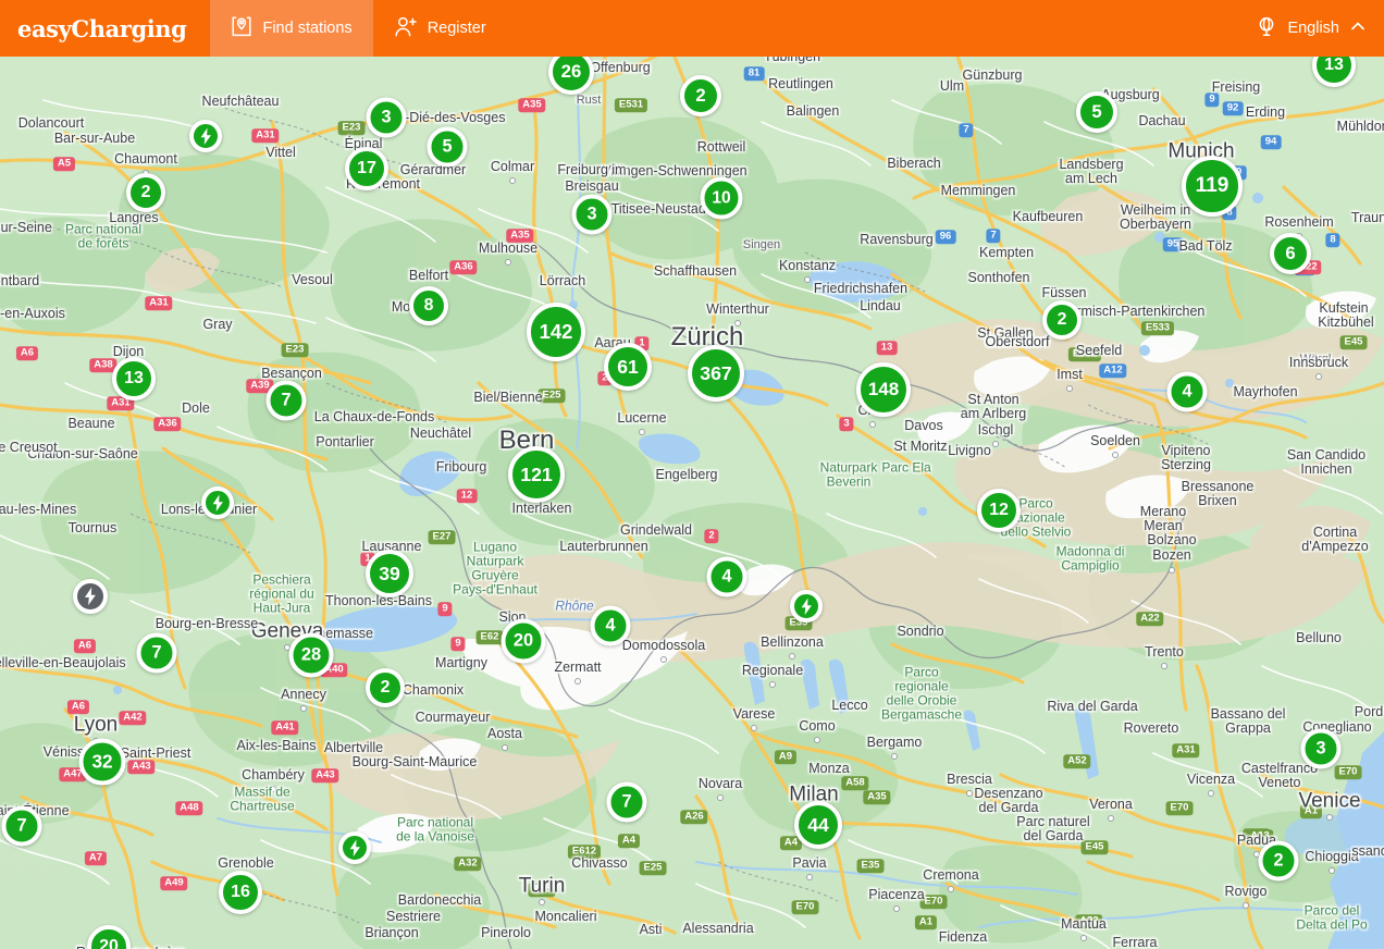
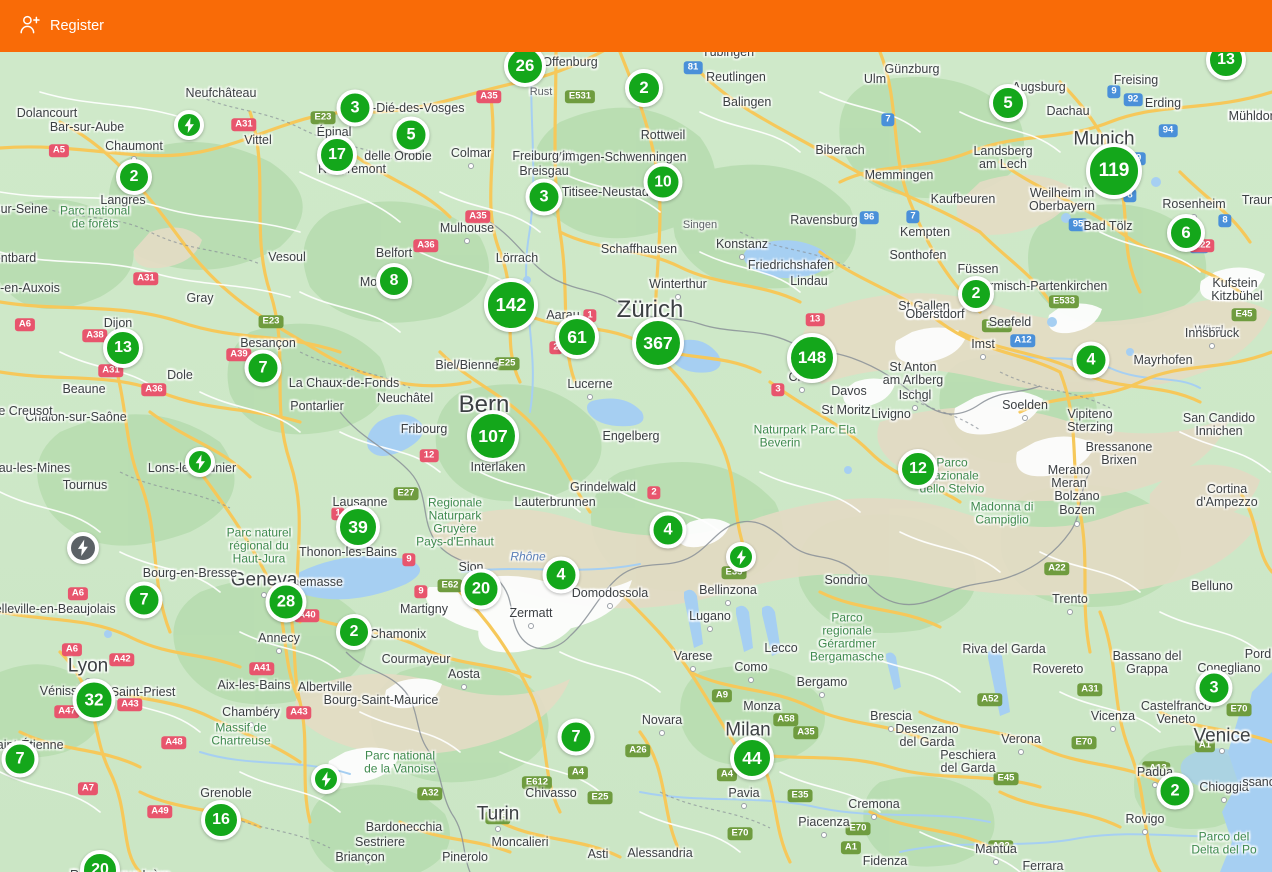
- easyCharging
- Find stations
  Register
- English
  A5
  A31
  E23
  A35
  E531
  81
  7
  9
  92
  94
  8
  95
  8
  A6
  A38
  A31
  A35
  A36
  A31
  E23
  A39
  A36
  E25
  1
  2
  3
  13
  96
  7
  E532
  E533
  A12
  E45
  12
  E27
  1
  9
  9
  E62
  2
  A26
  A9
  A4
  A58
  A35
  E70
  A22
  E70
  E45
  A52
  E70
  A22
  A31
  A1
  E35
  E25
  E612
  A4
  A55
  A32
  A43
  A41
  A42
  A43
  A6
  A6
  A47
  A48
  A7
  A49
  A1
  E70
  A13
  Tübingen
  Reutlingen
  Günzburg
  Ulm
  Freising
  ugsburg
  Erding
  Dachau
  Mühldo
  Munich
  Neufchâteau
  Dolancourt
  -Dié-des-Vosges
  Offenburg
  Rust
  Colmar
  Épinal
- Gérardmer
+ delle Orobie
  Bar-sur-Aube
  Vittel
  Chaumont
  Balingen
  Rottweil
  Villingen-Schwenningen
  Freiburg im
  Breisgau
  Titisee-Neustad
  Biberach
  Memmingen
  Landsberg
  am Lech
  Kaufbeuren
  Weilheim in
  Oberbayern
  Bad Tölz
  Rosenheim
  Traun
  Langres
  Parc national
  de forêts
  ur-Seine
  Mulhouse
  Lörrach
  Schaffhausen
  Konstanz
  Ravensburg
  Singen
  Kempten
  Friedrichshafen
  Lindau
  Sonthofen
  Füssen
  misch-Partenkirchen
  Kufstein
  Kitzbühel
  Wörgl
  Seefeld
  Innsbruck
  Oberstdorf
  Imst
  St Gallen
  Winterthur
  Zürich
  Besançon
  Vesoul
  Belfort
  Gray
  Dijon
  -en-Auxois
  ntbard
  Dole
  Beaune
  La Chaux-de-Fonds
  Biel/Bienne
  Neuchâtel
  Bern
  Lucerne
  Davos
  St Anton
  am Arlberg
  Ischgl
  Soelden
  Vipiteno
  Sterzing
  Mayrhofen
  Brixen
  Bressanone
  San Candido
  Innichen
  Merano
  Meran
  Bolzano
  Bozen
  Cortina
  d'Ampezzo
  Naturpark
  Beverin
  Parc Ela
  Parco
  azionale
  dello Stelvio
  Madonna di
  Campiglio
  St Moritz
  Livigno
  Engelberg
  Interlaken
  Fribourg
  Grindelwald
  Lauterbrunnen
  Lausanne
- Lugano
+ Regionale
  Naturpark
  Gruyère
  Pays-d'Enhaut
  Thonon-les-Bains
  Sion
  Rhône
  Zermatt
  Domodossola
  Bellinzona
  Sondrio
- Regionale
+ Lugano
  Lecco
  Como
  Varese
  Parco
  regionale
- delle Orobie
+ Gérardmer
  Bergamasche
  Bergamo
  Trento
  Belluno
  Riva del Garda
  Rovereto
  Bassano del
  Grappa
  Conegliano
  Vicenza
  Castelfranco
  Veneto
  Venice
  Padu
  Chioggia
  Rovigo
  Parco del
  Delta del Po
  Ferrara
  Verona
  Brescia
  Desenzano
  del Garda
- Parc naturel
+ Peschiera
  del Garda
  Milan
  Monza
  Novara
  Pavia
  Piacenza
  Cremona
  Mantua
  Fidenza
  Turin
  Chivasso
  Moncalieri
  Asti
  Alessandria
  Pinerolo
  Bardonecchia
  Sestriere
  Briançon
  Aosta
  Courmayeur
  Chamonix
  Martigny
  Bourg-Saint-Maurice
  Albertville
  Aix-les-Bains
  Chambéry
  Annecy
  nemasse
  Geneva
- Peschiera
+ Parc naturel
  régional du
  Haut-Jura
  au-les-Mines
  Chalon-sur-Saône
  e Creusot
  Tournus
  Bourg-en-Bresse
  lleville-en-Beaujolais
  Lyon
  Saint-Priest
  Grenoble
  Massif de
  Chartreuse
  Parc national
  de la Vanoise
  Pontarlier
  Pord
  ssan
  26
  13
  2
  5
  3
  5
  17
  119
  2
  10
  3
  6
  8
  2
  142
  61
  13
  367
  148
  4
  7
- 121
+ 107
  12
  39
  4
  4
  20
  7
  28
  2
  32
  3
  7
  7
  44
  2
  16
  20
